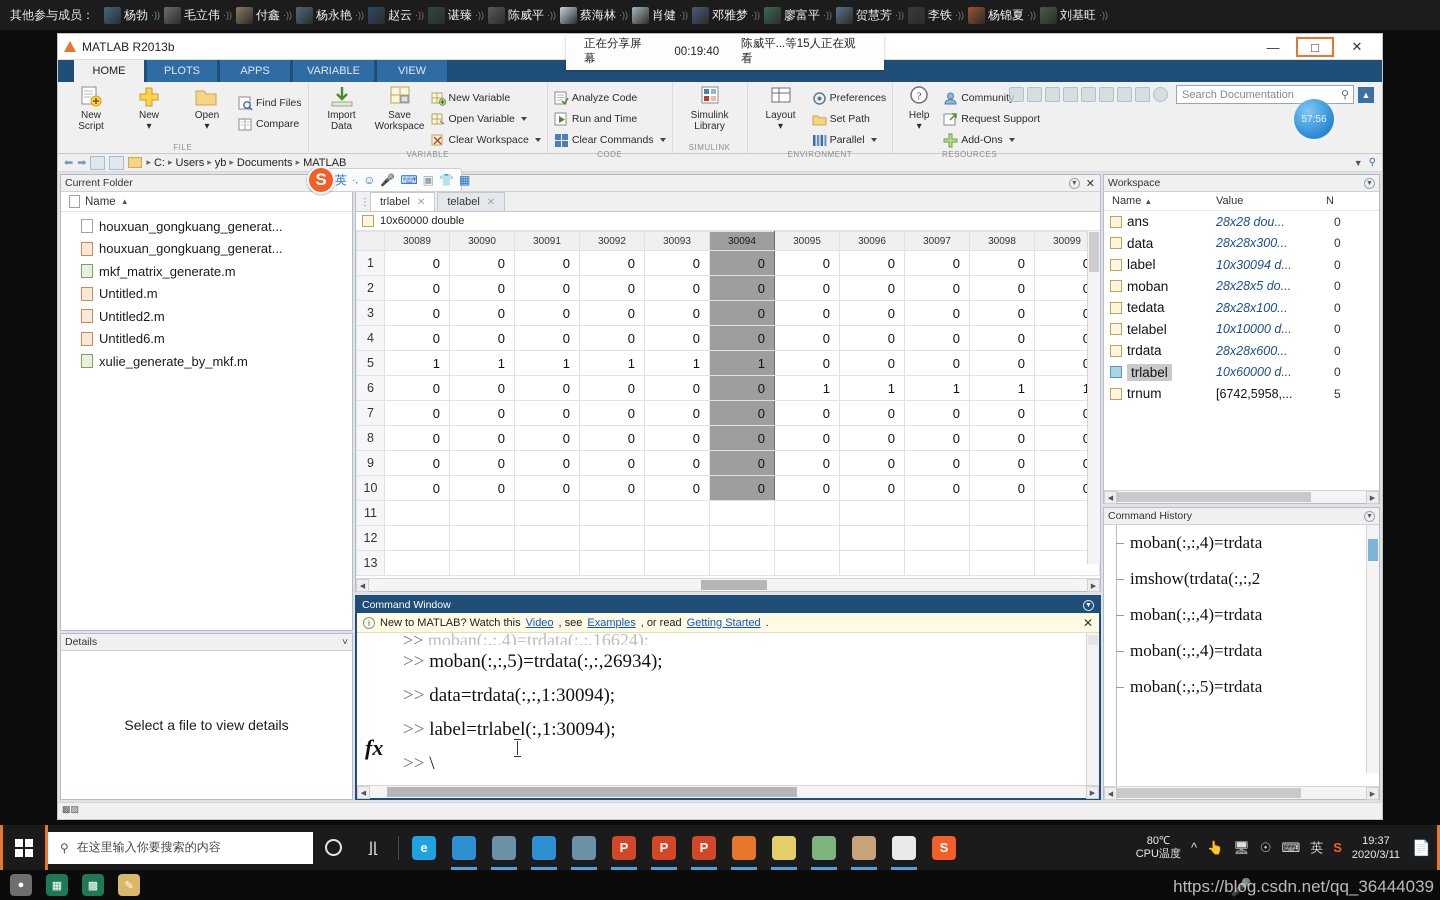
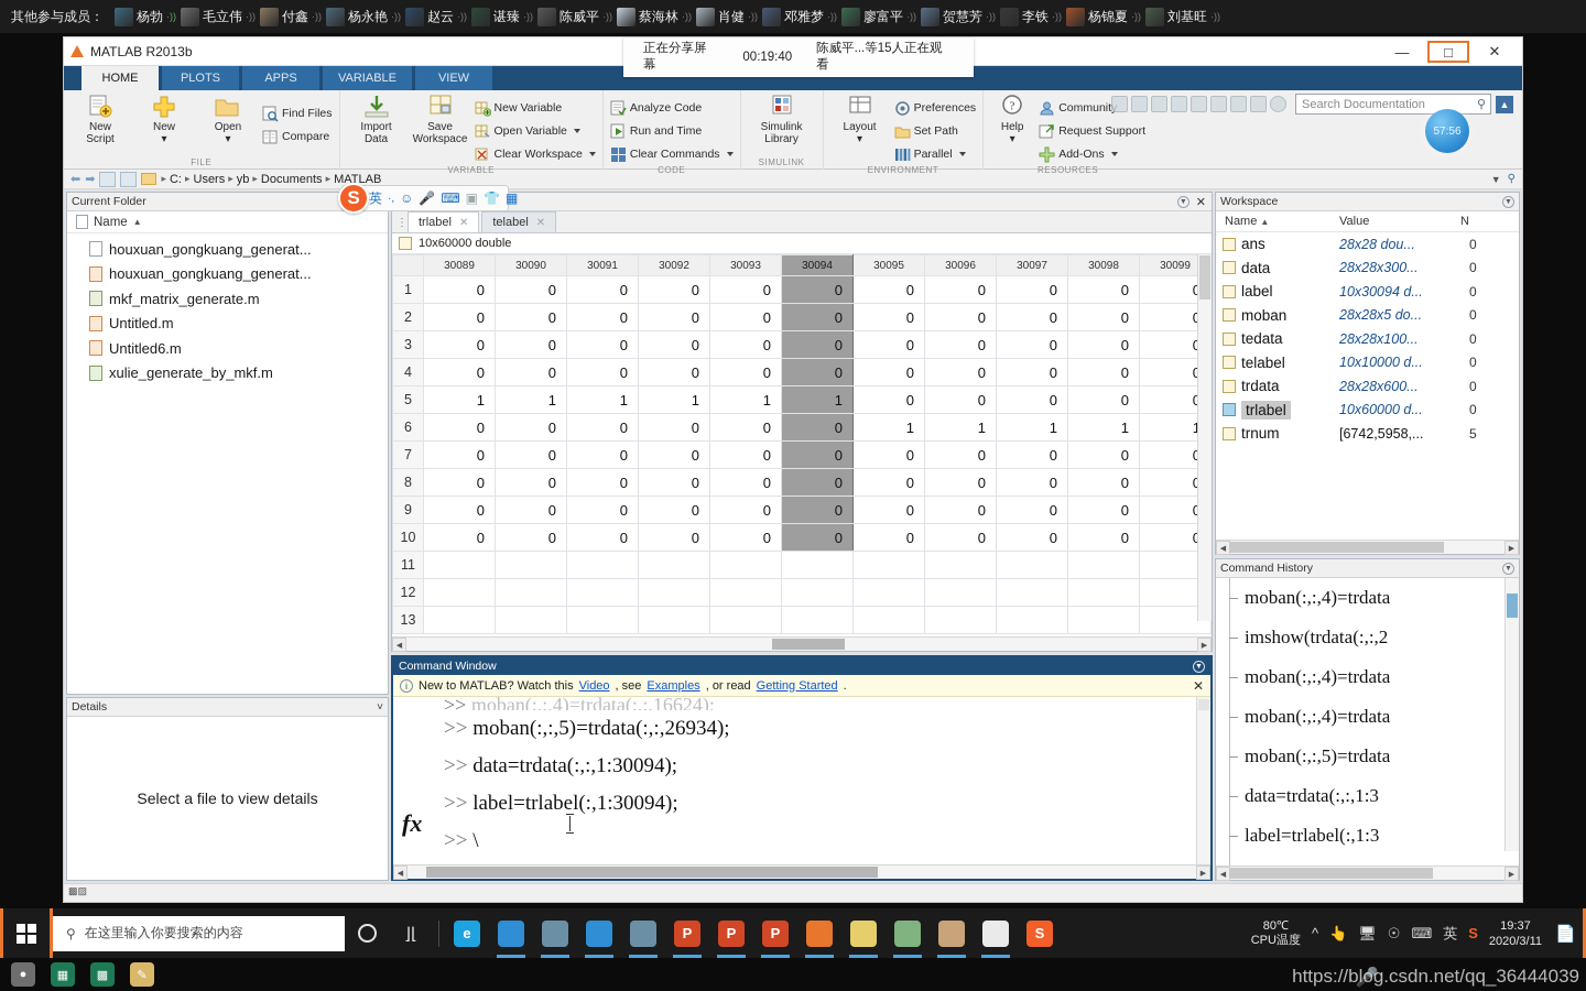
  其他参与成员：
  杨勃
  ·))
  毛立伟
  ·))
  付鑫
  ·))
  杨永艳
  ·))
  赵云
  ·))
  谌臻
  ·))
  陈威平
  ·))
  蔡海林
  ·))
  肖健
  ·))
  邓雅梦
  ·))
  廖富平
  ·))
  贺慧芳
  ·))
  李铁
  ·))
  杨锦夏
  ·))
  刘基旺
  ·))
  MATLAB R2013b
  —
  □
  ✕
  正在分享屏幕
  00:19:40
  陈威平...等15人正在观看
  HOME
  PLOTS
  APPS
  VARIABLE
  VIEW
  New
  Script
  New
  ▾
  Open
  ▾
  Find Files
  Compare
  FILE
  Import
  Data
  Save
  Workspace
  New Variable
  Open Variable
  Clear Workspace
  VARIABLE
  Analyze Code
  Run and Time
  Clear Commands
  CODE
  Simulink
  Library
  SIMULINK
  Layout
  ▾
  Preferences
  Set Path
  Parallel
  ENVIRONMENT
  ?
  Help
  ▾
  Community
  Request Support
  Add-Ons
  RESOURCES
  Search Documentation
  ⚲
  ▲
  S
  英
  ·,
  ☺
  🎤
  ⌨
  ▣
  👕
  ▦
  57:56
  ⬅
  ➡
  ▸
  C:
  ▸
  Users
  ▸
  yb
  ▸
  Documents
  ▸
  MATLAB
  ▼
  ⚲
  Current Folder
  Name
  ▲
  houxuan_gongkuang_generat...
  houxuan_gongkuang_generat...
  mkf_matrix_generate.m
  Untitled.m
- Untitled2.m
  Untitled6.m
  xulie_generate_by_mkf.m
  Details
  ˅
  Select a file to view details
  ✕
  ⋮
  trlabel
  ✕
  telabel
  ✕
  10x60000 double
  	30089	30090	30091	30092	30093	30094	30095	30096	30097	30098	30099
  1	0	0	0	0	0	0	0	0	0	0
  2	0	0	0	0	0	0	0	0	0	0
  3	0	0	0	0	0	0	0	0	0	0
  4	0	0	0	0	0	0	0	0	0	0
  5	1	1	1	1	1	1	0	0	0	0
  6	0	0	0	0	0	0	1	1	1	1
  7	0	0	0	0	0	0	0	0	0	0
  8	0	0	0	0	0	0	0	0	0	0
  9	0	0	0	0	0	0	0	0	0	0
  10	0	0	0	0	0	0	0	0	0	0
  11
  12
  13
  Command Window
  i
  New to MATLAB? Watch this
  Video
  , see
  Examples
  , or read
  Getting Started
  .
  ✕
  >> moban(:,:,4)=trdata(:,:,16624);
  >> moban(:,:,5)=trdata(:,:,26934);
  >> data=trdata(:,:,1:30094);
  >> label=trlabel(:,1:30094);
  >> \
  fx
  Workspace
  Name ▲
  Value
  N
  ans
  28x28 dou...
  0
  data
  28x28x300...
  0
  label
  10x30094 d...
  0
  moban
  28x28x5 do...
  0
  tedata
  28x28x100...
  0
  telabel
  10x10000 d...
  0
  trdata
  28x28x600...
  0
  trlabel
  10x60000 d...
  0
  trnum
  [6742,5958,...
  5
  Command History
  moban(:,:,4)=trdata
  imshow(trdata(:,:,2
  moban(:,:,4)=trdata
  moban(:,:,4)=trdata
  moban(:,:,5)=trdata
+ data=trdata(:,:,1:3
+ label=trlabel(:,1:3
  ▩▨
  ⚲
  在这里输入你要搜索的内容
  ⌋⌊
  e
  P
  P
  P
  S
  80℃
  CPU温度
  ^
  👆
  🖥
  ☉
  ⌨
  英
  S
  19:37
  2020/3/11
  📄
  ●
  ▦
  ▩
  ✎
  🎤
  https://blog.csdn.net/qq_36444039
